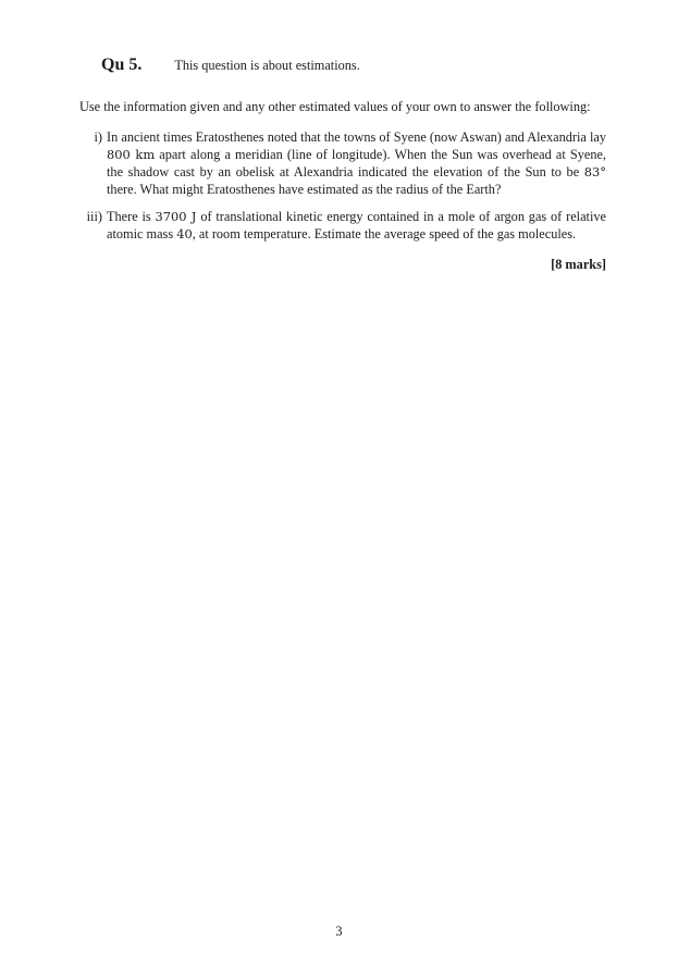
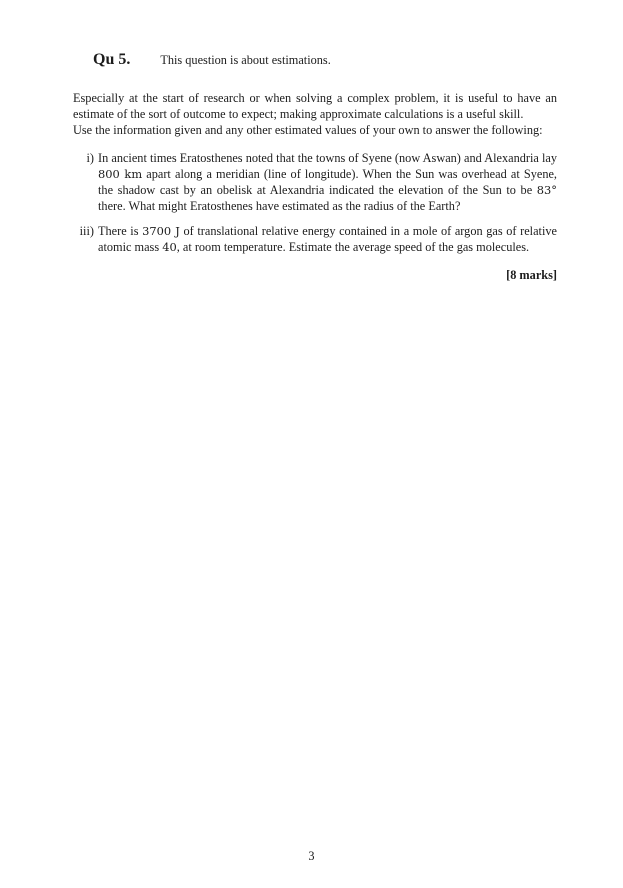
  Qu 5. This question is about estimations.
+ Especially at the start of research or when solving a complex problem, it is useful to have an estimate of the sort of outcome to expect; making approximate calculations is a useful skill.
  Use the information given and any other estimated values of your own to answer the following:
  i)
  In ancient times Eratosthenes noted that the towns of Syene (now Aswan) and Alexandria lay 800 km apart along a meridian (line of longitude). When the Sun was overhead at Syene, the shadow cast by an obelisk at Alexandria indicated the elevation of the Sun to be 83° there. What might Eratosthenes have estimated as the radius of the Earth?
  iii)
- There is 3700 J of translational kinetic energy contained in a mole of argon gas of relative atomic mass 40, at room temperature. Estimate the average speed of the gas molecules.
+ There is 3700 J of translational relative energy contained in a mole of argon gas of relative atomic mass 40, at room temperature. Estimate the average speed of the gas molecules.
  [8 marks]
  3
